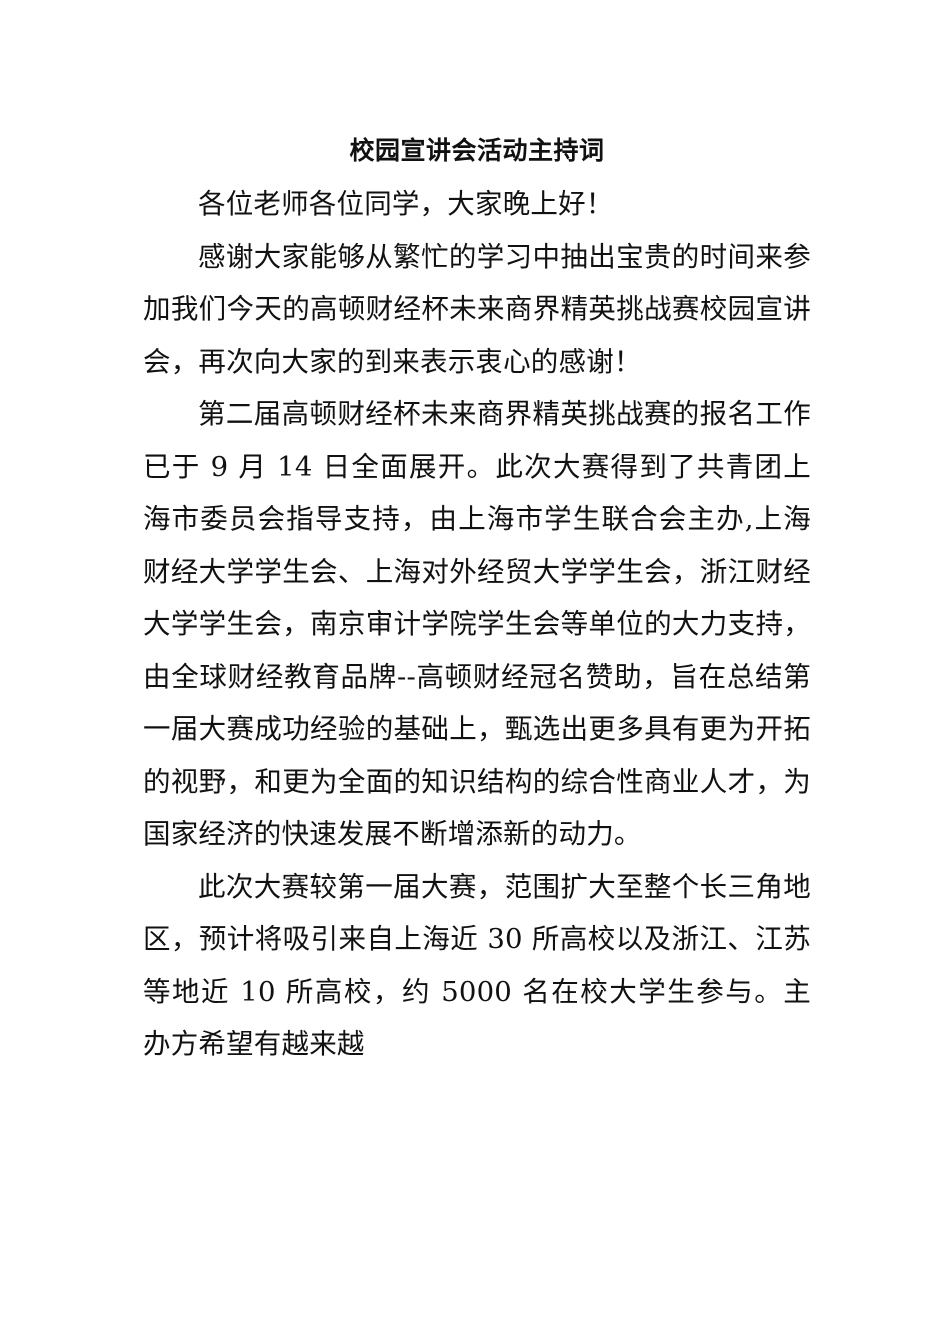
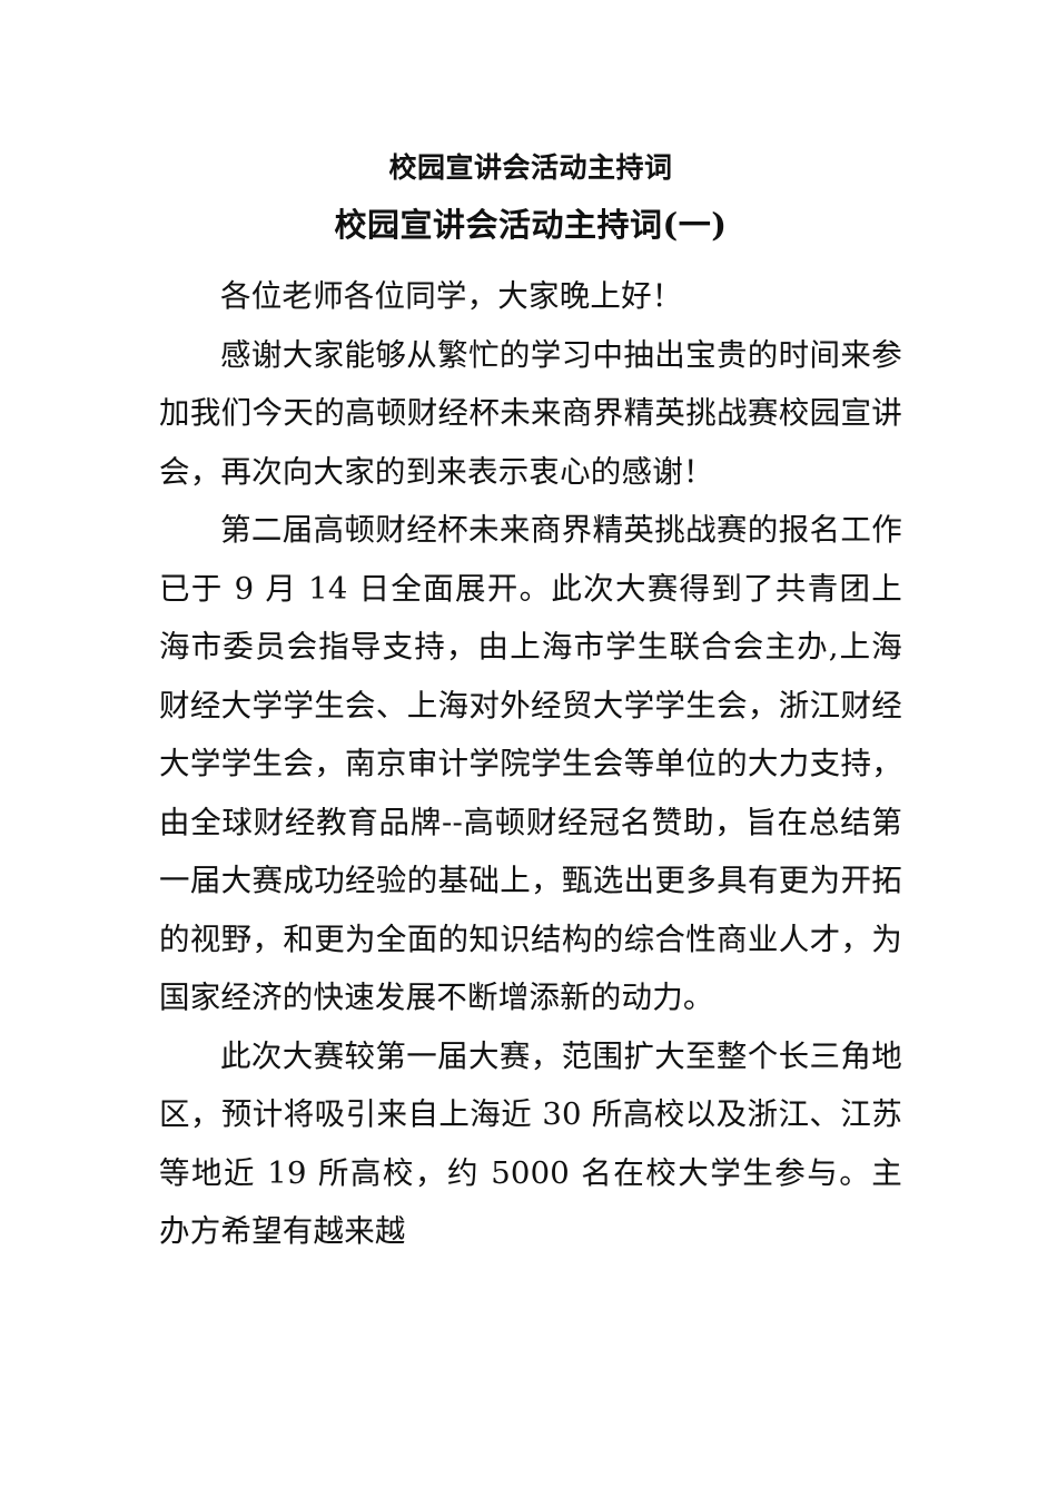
  校园宣讲会活动主持词
+ 校园宣讲会活动主持词(一)
  各位老师各位同学，大家晚上好！
  感谢大家能够从繁忙的学习中抽出宝贵的时间来参加我们今天的高顿财经杯未来商界精英挑战赛校园宣讲会，再次向大家的到来表示衷心的感谢！
  第二届高顿财经杯未来商界精英挑战赛的报名工作已于 9 月 14 日全面展开。此次大赛得到了共青团上海市委员会指导支持，由上海市学生联合会主办,上海财经大学学生会、上海对外经贸大学学生会，浙江财经大学学生会，南京审计学院学生会等单位的大力支持，由全球财经教育品牌--高顿财经冠名赞助，旨在总结第一届大赛成功经验的基础上，甄选出更多具有更为开拓的视野，和更为全面的知识结构的综合性商业人才，为国家经济的快速发展不断增添新的动力。
- 此次大赛较第一届大赛，范围扩大至整个长三角地区，预计将吸引来自上海近 30 所高校以及浙江、江苏等地近 10 所高校，约 5000 名在校大学生参与。主办方希望有越来越
+ 此次大赛较第一届大赛，范围扩大至整个长三角地区，预计将吸引来自上海近 30 所高校以及浙江、江苏等地近 19 所高校，约 5000 名在校大学生参与。主办方希望有越来越
